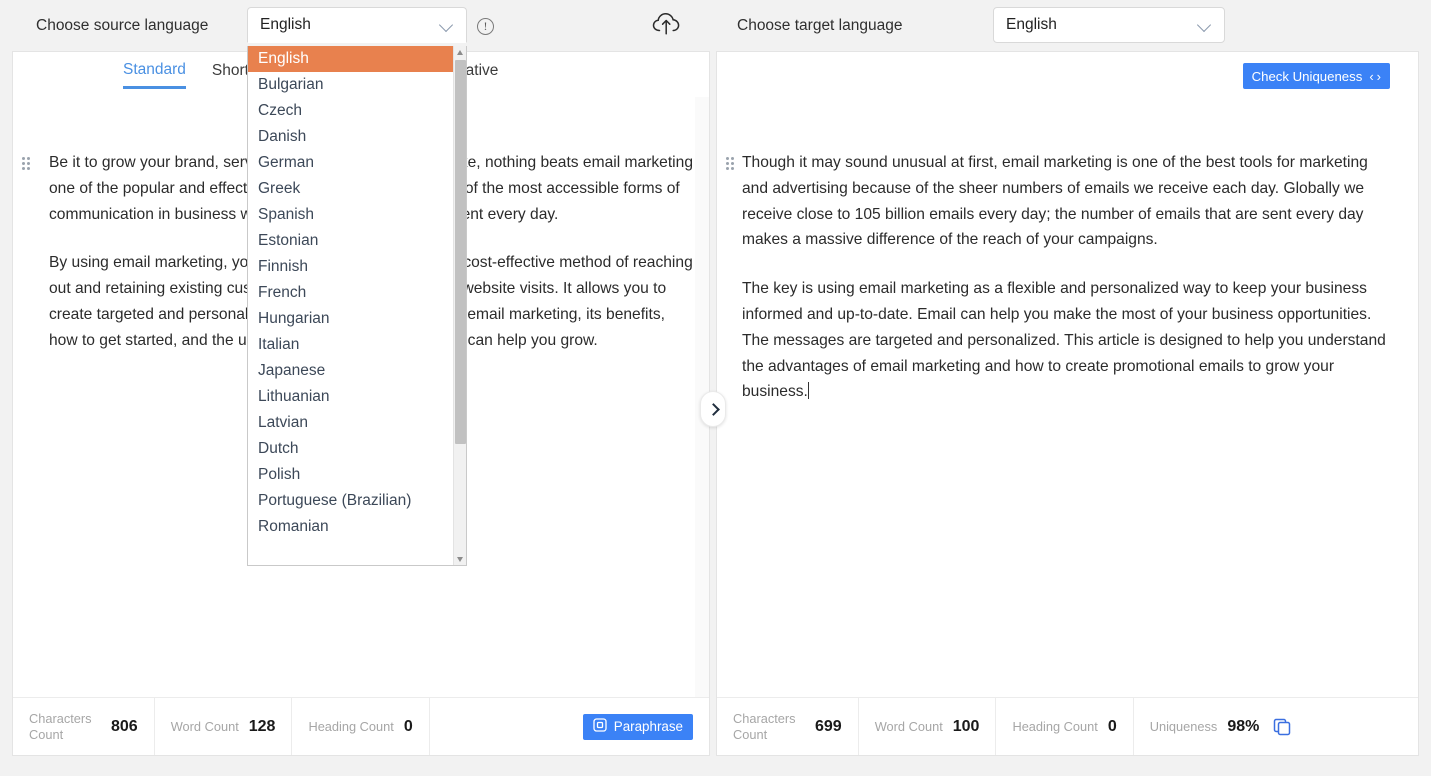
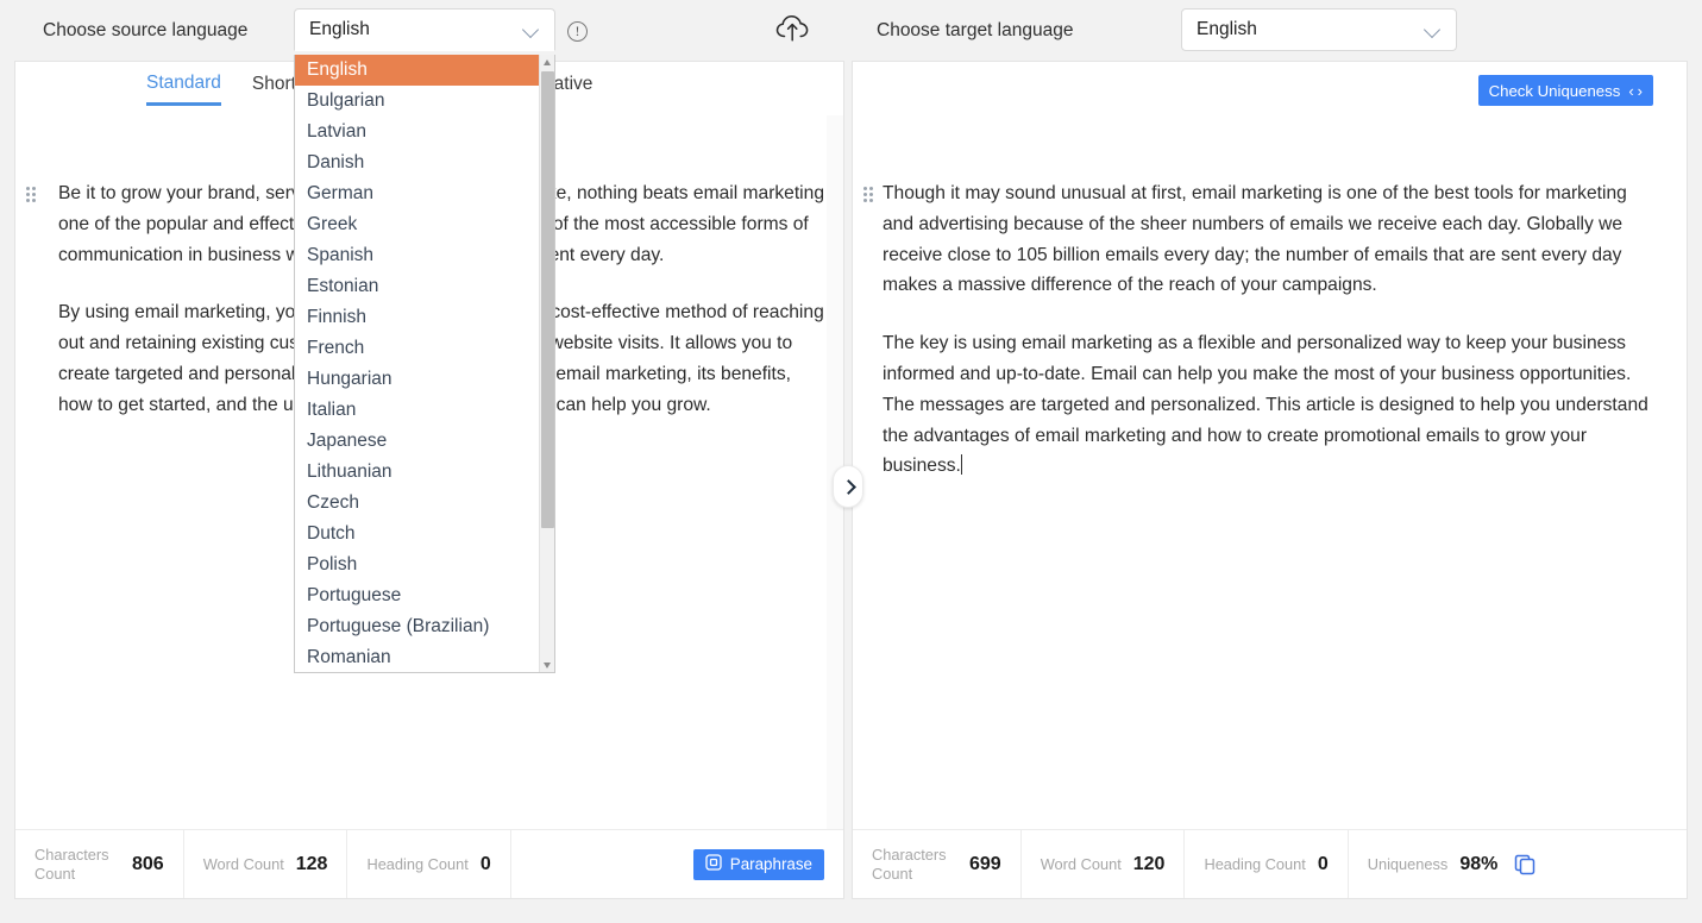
  Choose source language
  English
  !
  Choose target language
  English
  Standard
  Characters Count
  806
  Word Count
  128
  Heading Count
  0
  Paraphrase
  Check Uniqueness
  ‹
  ›
  Though it may sound unusual at first, email marketing is one of the best tools for marketing and advertising because of the sheer numbers of emails we receive each day. Globally we receive close to 105 billion emails every day; the number of emails that are sent every day makes a massive difference of the reach of your campaigns.
  The key is using email marketing as a flexible and personalized way to keep your business informed and up-to-date. Email can help you make the most of your business opportunities. The messages are targeted and personalized. This article is designed to help you understand the advantages of email marketing and how to create promotional emails to grow your business.
  Characters Count
  699
  Word Count
- 100
+ 120
  Heading Count
  0
  Uniqueness
  98%
  English
  Bulgarian
- Czech
+ Latvian
  Danish
  German
  Greek
  Spanish
  Estonian
  Finnish
  French
  Hungarian
  Italian
  Japanese
  Lithuanian
- Latvian
+ Czech
  Dutch
  Polish
+ Portuguese
  Portuguese (Brazilian)
  Romanian
